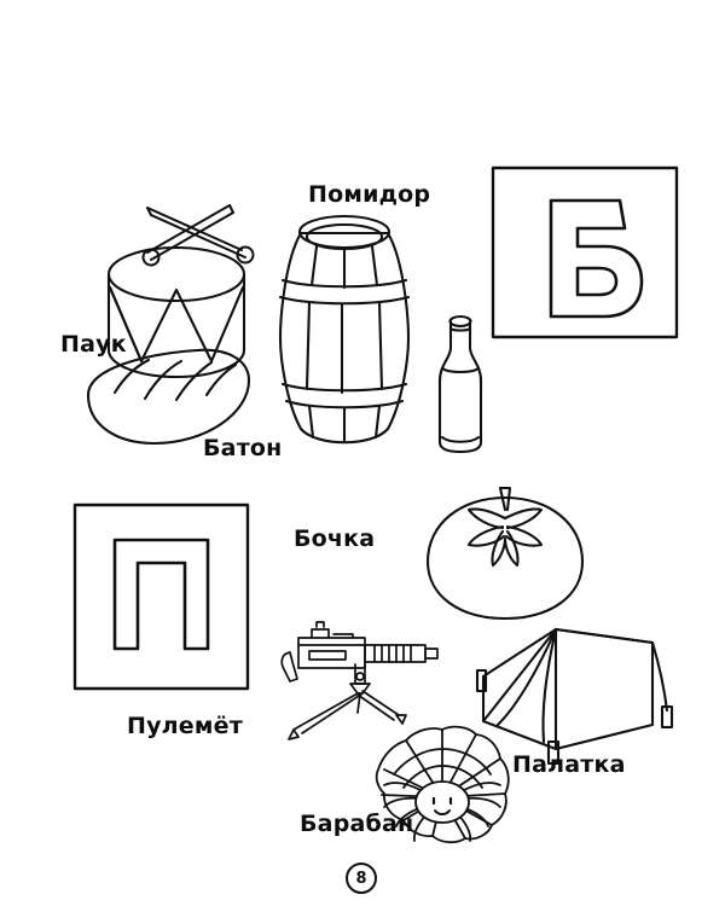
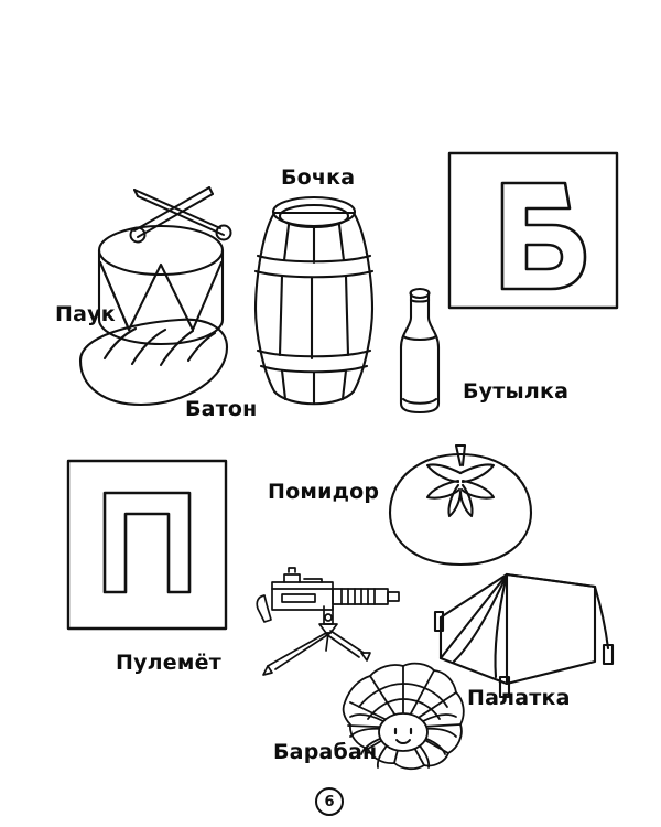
  Паук
- Помидор
+ Бочка
  Батон
+ Бутылка
- Бочка
+ Помидор
  Пулемёт
  Палатка
  Барабан
- 8
+ 6
